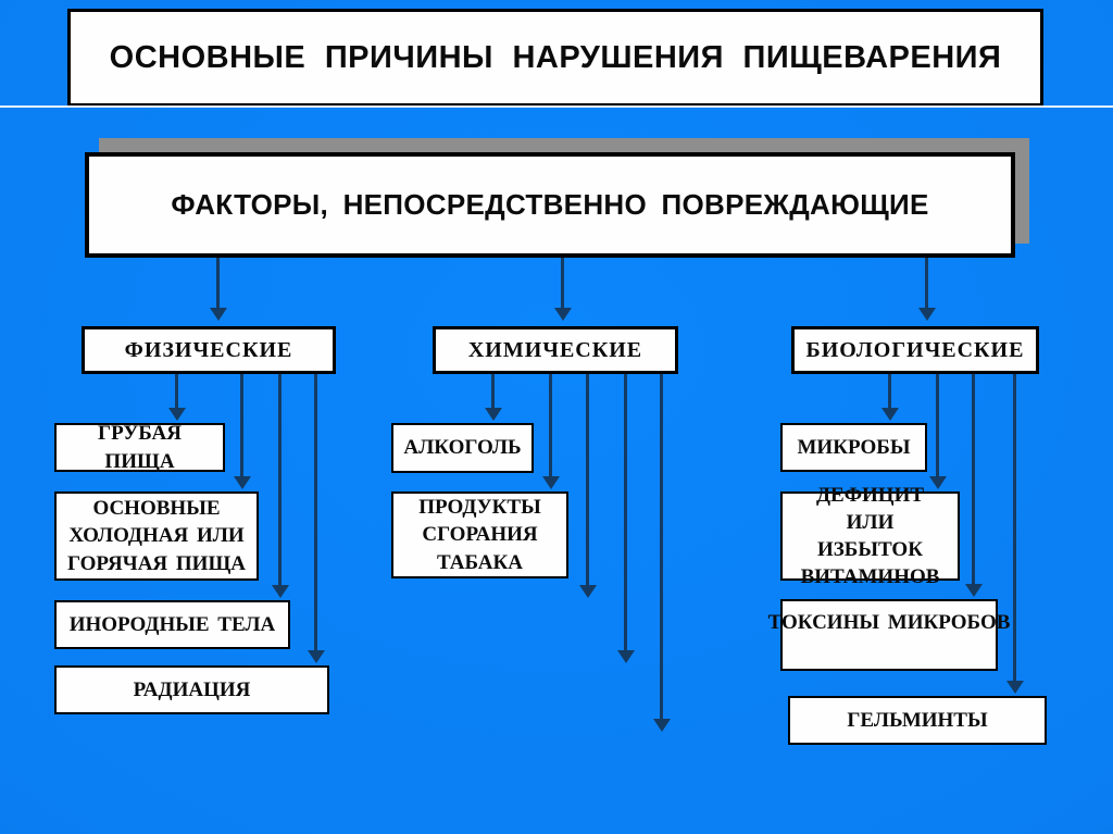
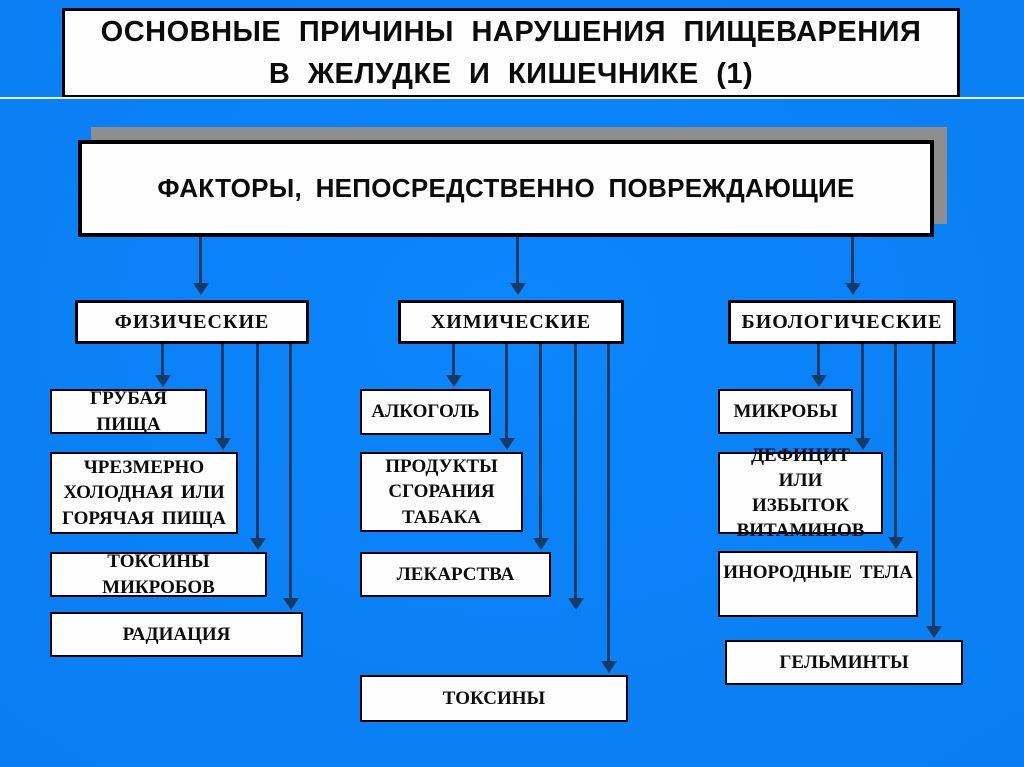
  ОСНОВНЫЕ ПРИЧИНЫ НАРУШЕНИЯ ПИЩЕВАРЕНИЯ
+ В ЖЕЛУДКЕ И КИШЕЧНИКЕ (1)
  ФАКТОРЫ, НЕПОСРЕДСТВЕННО ПОВРЕЖДАЮЩИЕ
  ФИЗИЧЕСКИЕ
  ХИМИЧЕСКИЕ
  БИОЛОГИЧЕСКИЕ
  ГРУБАЯ ПИЩА
- ОСНОВНЫЕ ХОЛОДНАЯ ИЛИ ГОРЯЧАЯ ПИЩА
+ ЧРЕЗМЕРНО ХОЛОДНАЯ ИЛИ ГОРЯЧАЯ ПИЩА
- ИНОРОДНЫЕ ТЕЛА
+ ТОКСИНЫ МИКРОБОВ
  РАДИАЦИЯ
  АЛКОГОЛЬ
  ПРОДУКТЫ СГОРАНИЯ ТАБАКА
+ ЛЕКАРСТВА
+ ТОКСИНЫ
  МИКРОБЫ
  ДЕФИЦИТ ИЛИ ИЗБЫТОК ВИТАМИНОВ
- ТОКСИНЫ МИКРОБОВ
+ ИНОРОДНЫЕ ТЕЛА
  ГЕЛЬМИНТЫ
